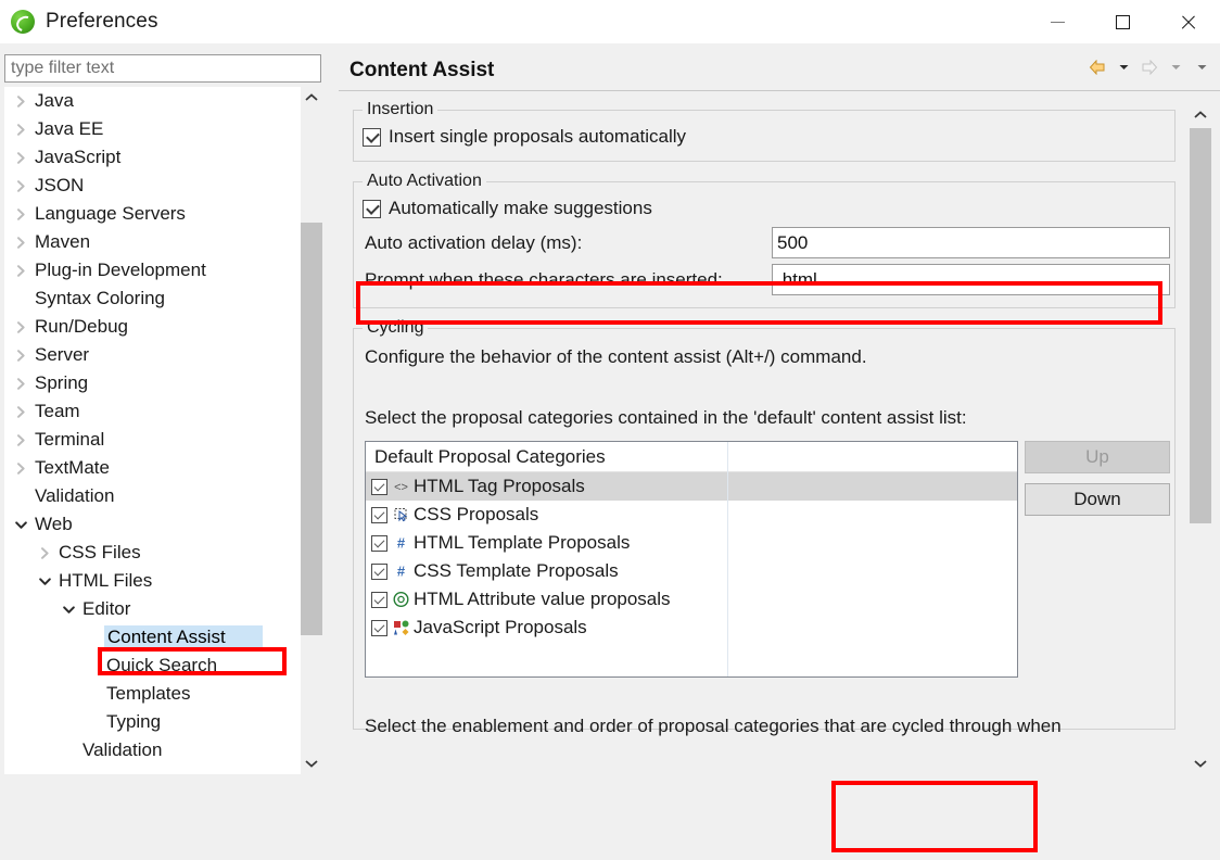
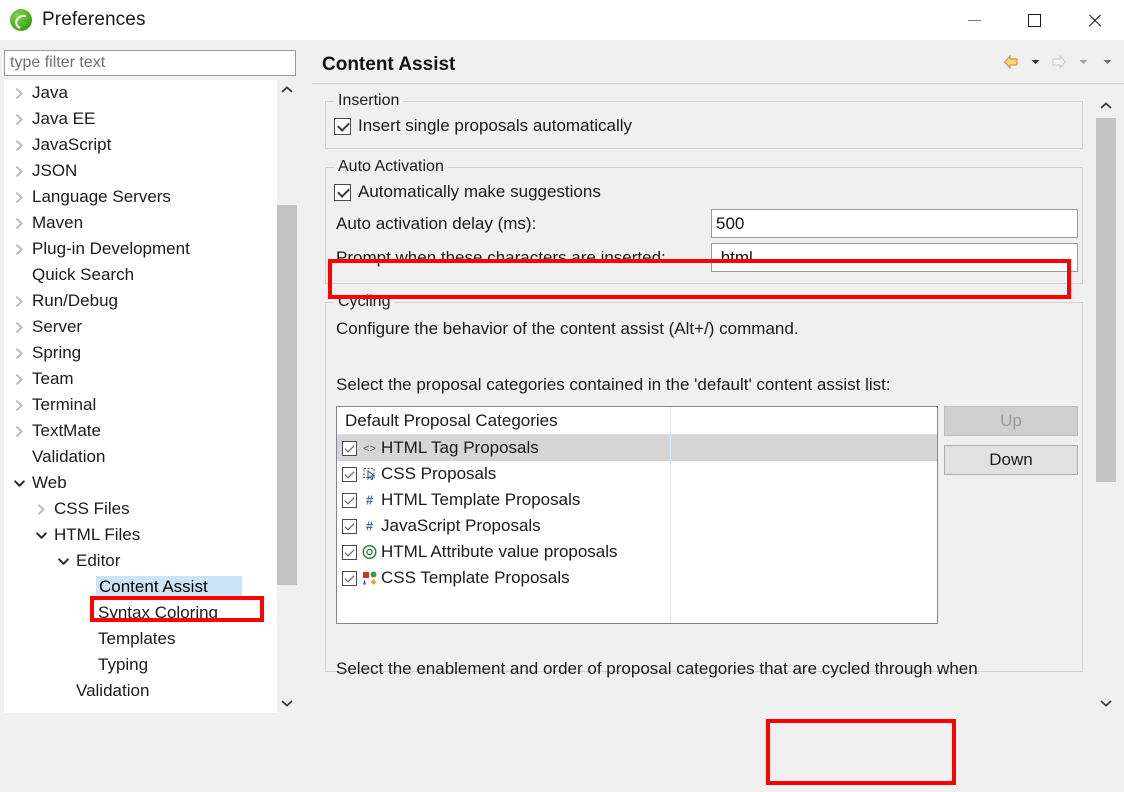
  Preferences
  type filter text
  Java
  Java EE
  JavaScript
  JSON
  Language Servers
  Maven
  Plug-in Development
- Syntax Coloring
+ Quick Search
  Run/Debug
  Server
  Spring
  Team
  Terminal
  TextMate
  Validation
  Web
  CSS Files
  HTML Files
  Editor
  Content Assist
- Quick Search
+ Syntax Coloring
  Templates
  Typing
  Validation
  Content Assist
  Insertion
  Insert single proposals automatically
  Auto Activation
  Automatically make suggestions
  Auto activation delay (ms):
  500
  Prompt when these characters are inserted:
  .html
  Cycling
  Configure the behavior of the content assist (Alt+/) command.
  Select the proposal categories contained in the 'default' content assist list:
  Default Proposal Categories
  <>
  HTML Tag Proposals
  CSS Proposals
  #
  HTML Template Proposals
  #
- CSS Template Proposals
+ JavaScript Proposals
  HTML Attribute value proposals
- JavaScript Proposals
+ CSS Template Proposals
  Up
  Down
  Select the enablement and order of proposal categories that are cycled through when
